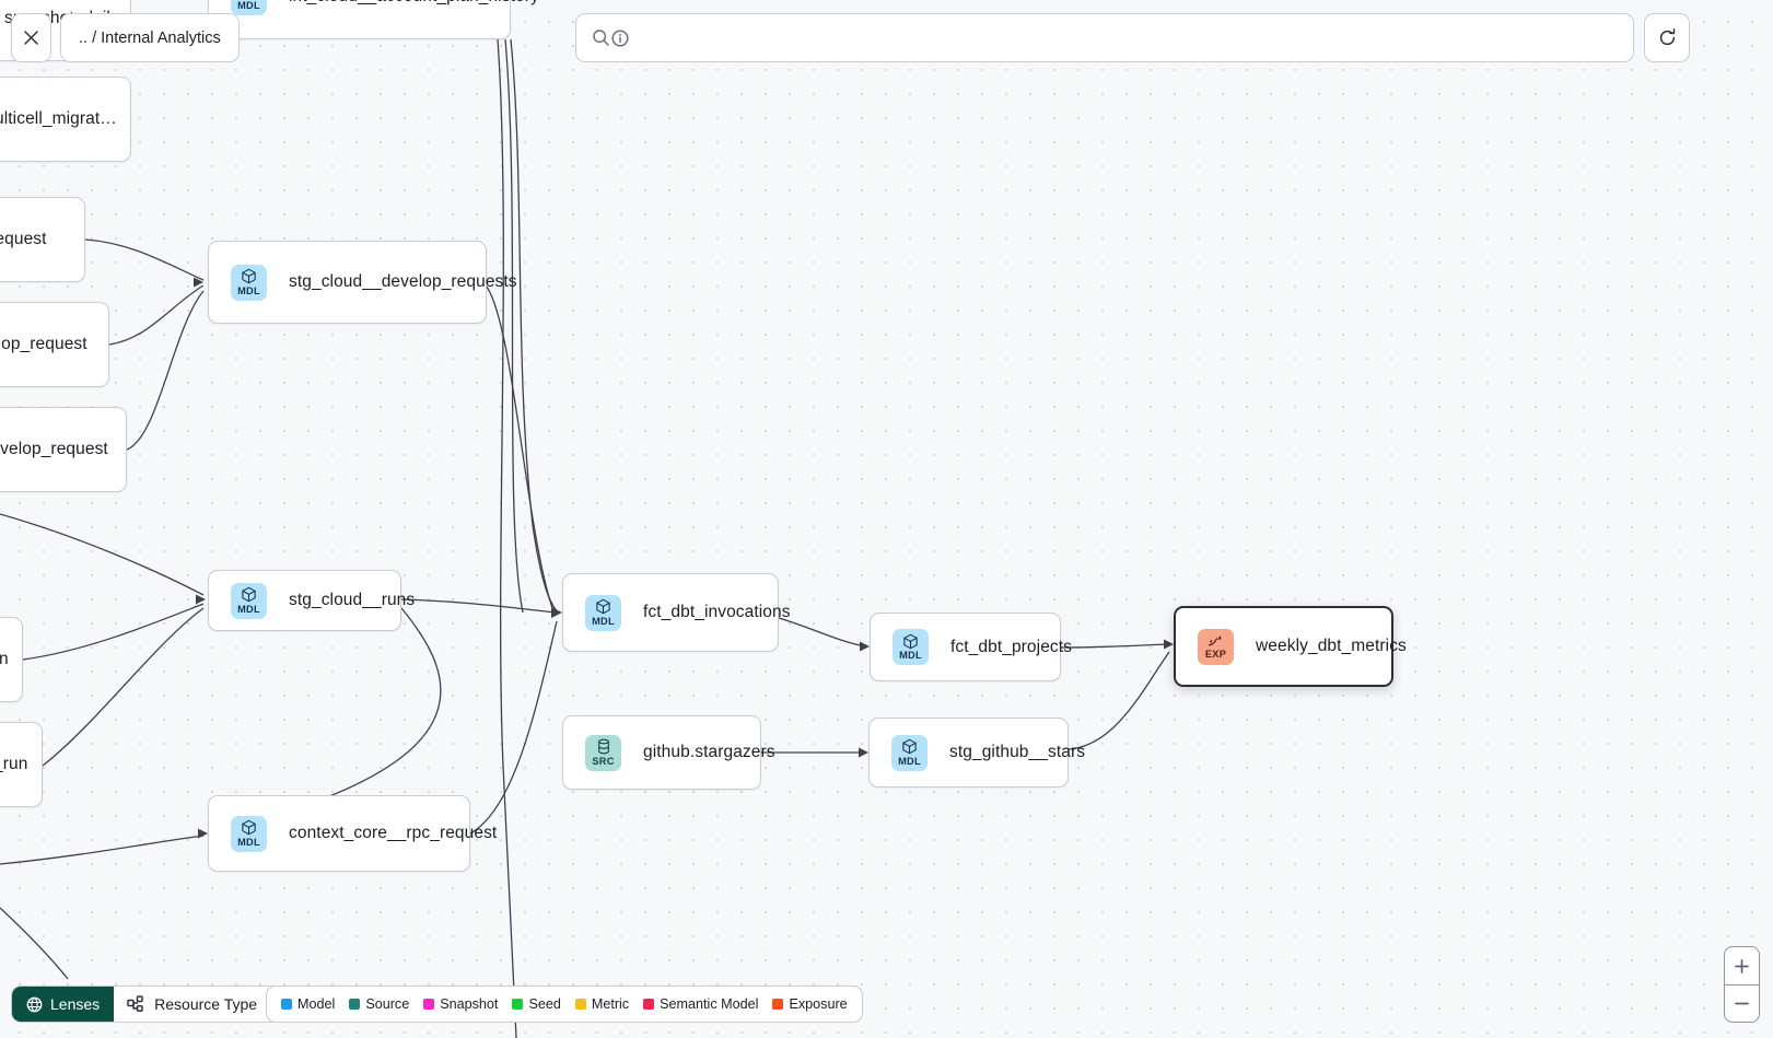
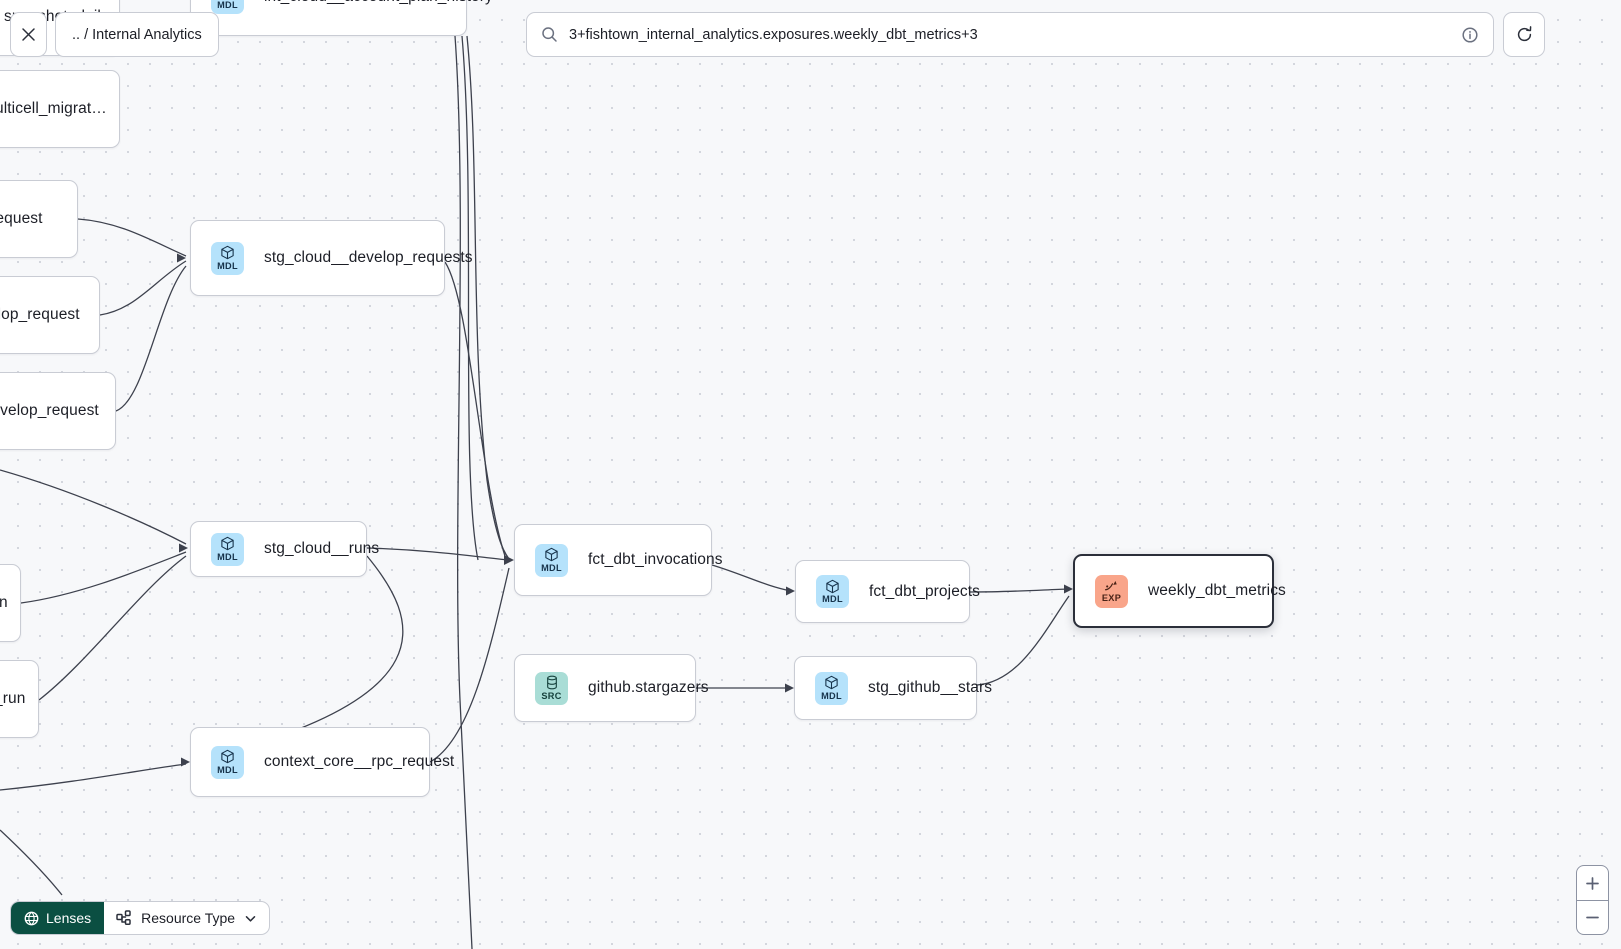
  .. / Internal Analytics
+ 3+fishtown_internal_analytics.exposures.weekly_dbt_metrics+3
  Lenses
  Resource Type
- Model
- Source
- Snapshot
- Seed
- Metric
- Semantic Model
- Exposure
  MDL
  lticell_migrat…
  MDL
  stg_cloud__develop_requests
  op_request
  velop_request
  MDL
  stg_cloud__runs
  n
  MDL
  fct_dbt_invocations
  MDL
  fct_dbt_projects
  EXP
  weekly_dbt_metrics
  SRC
  github.stargazers
  MDL
  stg_github__stars
  run
  MDL
  context_core__rpc_request
